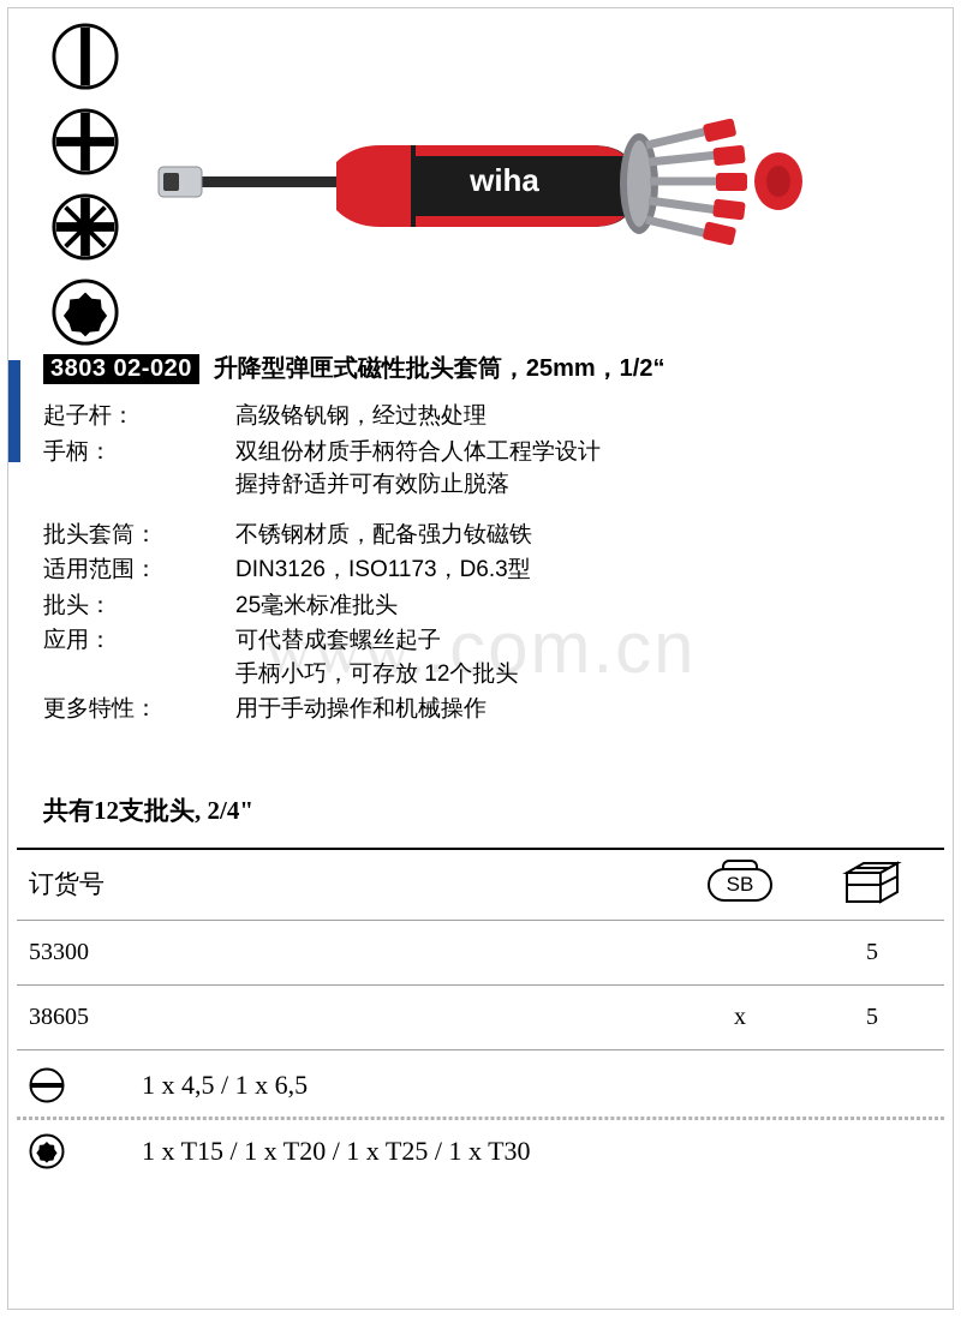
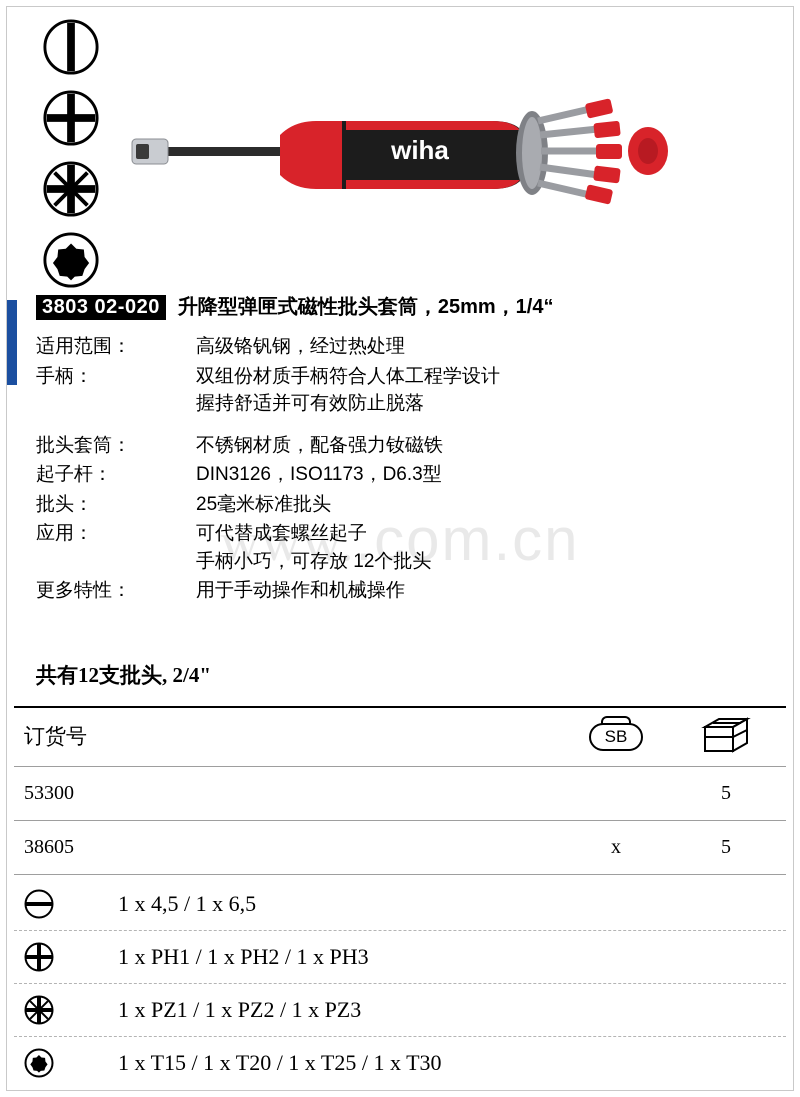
  www..com.cn
  wiha
  3803 02-020
- 升降型弹匣式磁性批头套筒，25mm，1/2“
+ 升降型弹匣式磁性批头套筒，25mm，1/4“
- 起子杆：
+ 适用范围：
  高级铬钒钢，经过热处理
  手柄：
  双组份材质手柄符合人体工程学设计
  握持舒适并可有效防止脱落
  批头套筒：
  不锈钢材质，配备强力钕磁铁
- 适用范围：
+ 起子杆：
  DIN3126，ISO1173，D6.3型
  批头：
  25毫米标准批头
  应用：
  可代替成套螺丝起子
  手柄小巧，可存放 12个批头
  更多特性：
  用于手动操作和机械操作
  共有12支批头, 2/4"
  订货号
  SB
  53300
  5
  38605
  x
  5
  1 x 4,5 / 1 x 6,5
+ 1 x PH1 / 1 x PH2 / 1 x PH3
+ 1 x PZ1 / 1 x PZ2 / 1 x PZ3
  1 x T15 / 1 x T20 / 1 x T25 / 1 x T30
